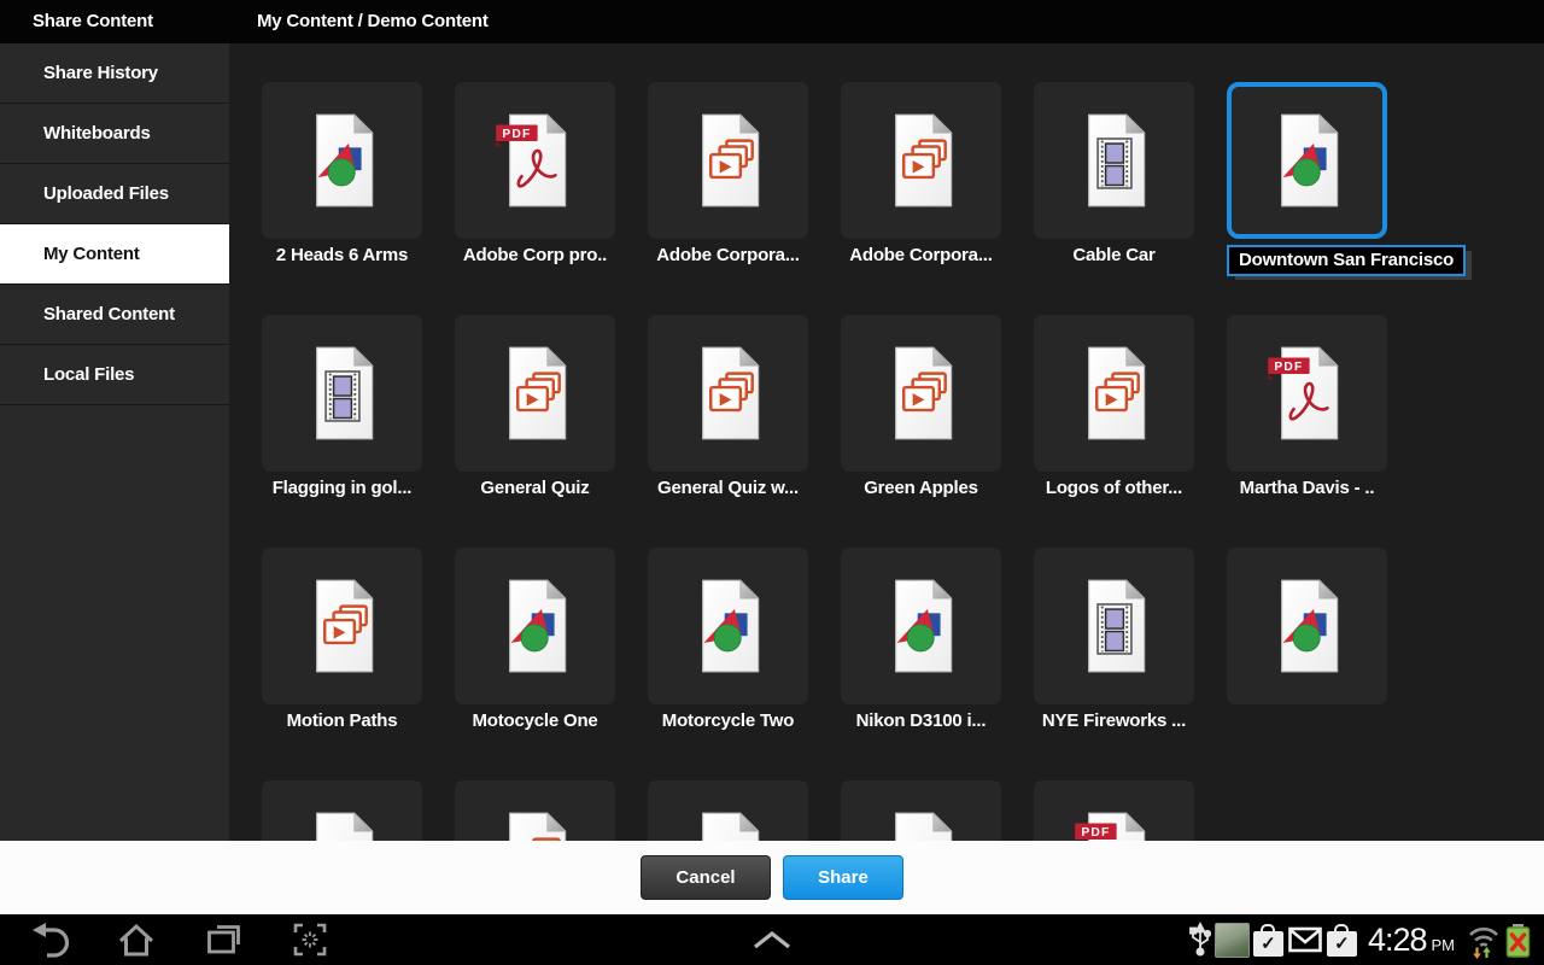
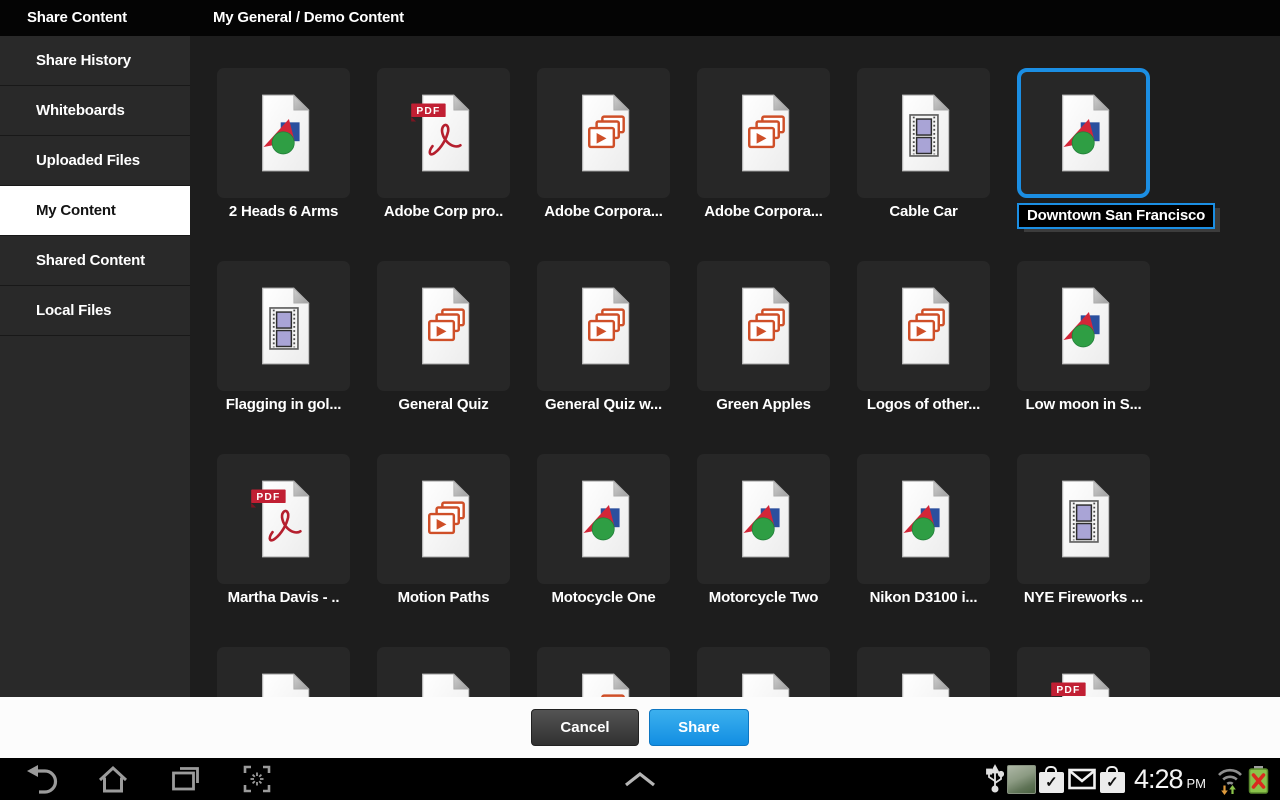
  Share Content
- My Content / Demo Content
+ My General / Demo Content
  Share History
  Whiteboards
  Uploaded Files
  My Content
  Shared Content
  Local Files
  2 Heads 6 Arms
  PDF
  Adobe Corp pro..
  Adobe Corpora...
  Adobe Corpora...
  Cable Car
  Downtown San Francisco
  Flagging in gol...
  General Quiz
  General Quiz w...
  Green Apples
  Logos of other...
+ Low moon in S...
  PDF
  Martha Davis - ..
  Motion Paths
  Motocycle One
  Motorcycle Two
  Nikon D3100 i...
  NYE Fireworks ...
  PDF
  Cancel
  Share
  ✓
  ✓
  4:28
  PM
